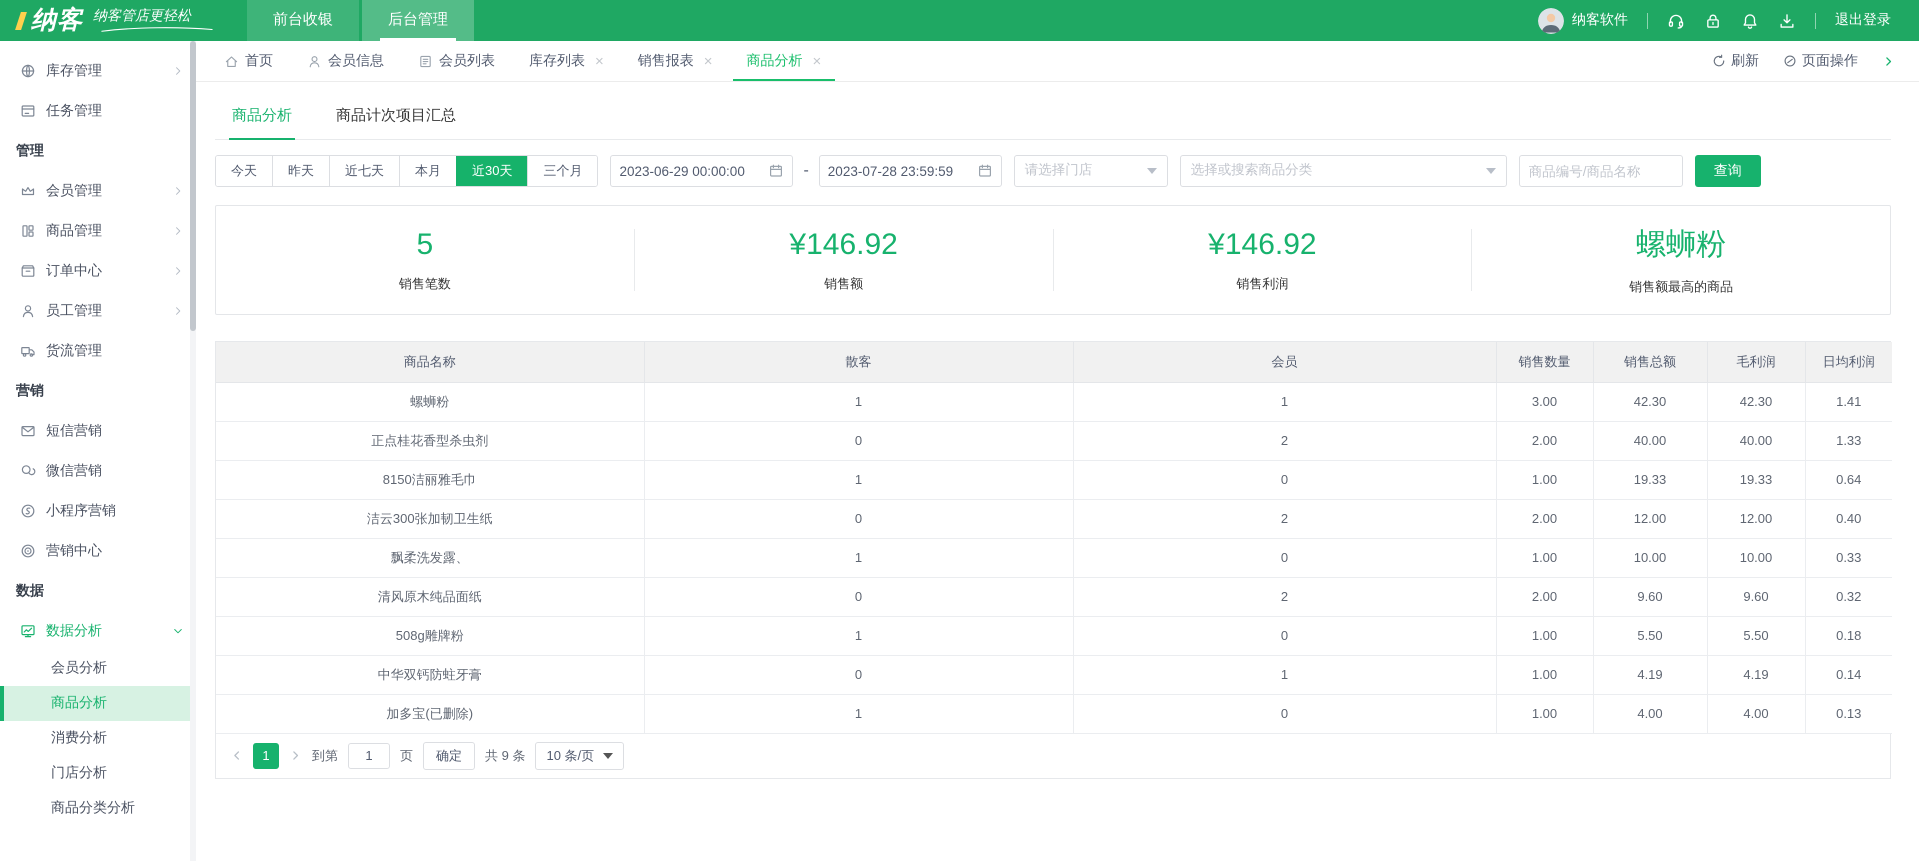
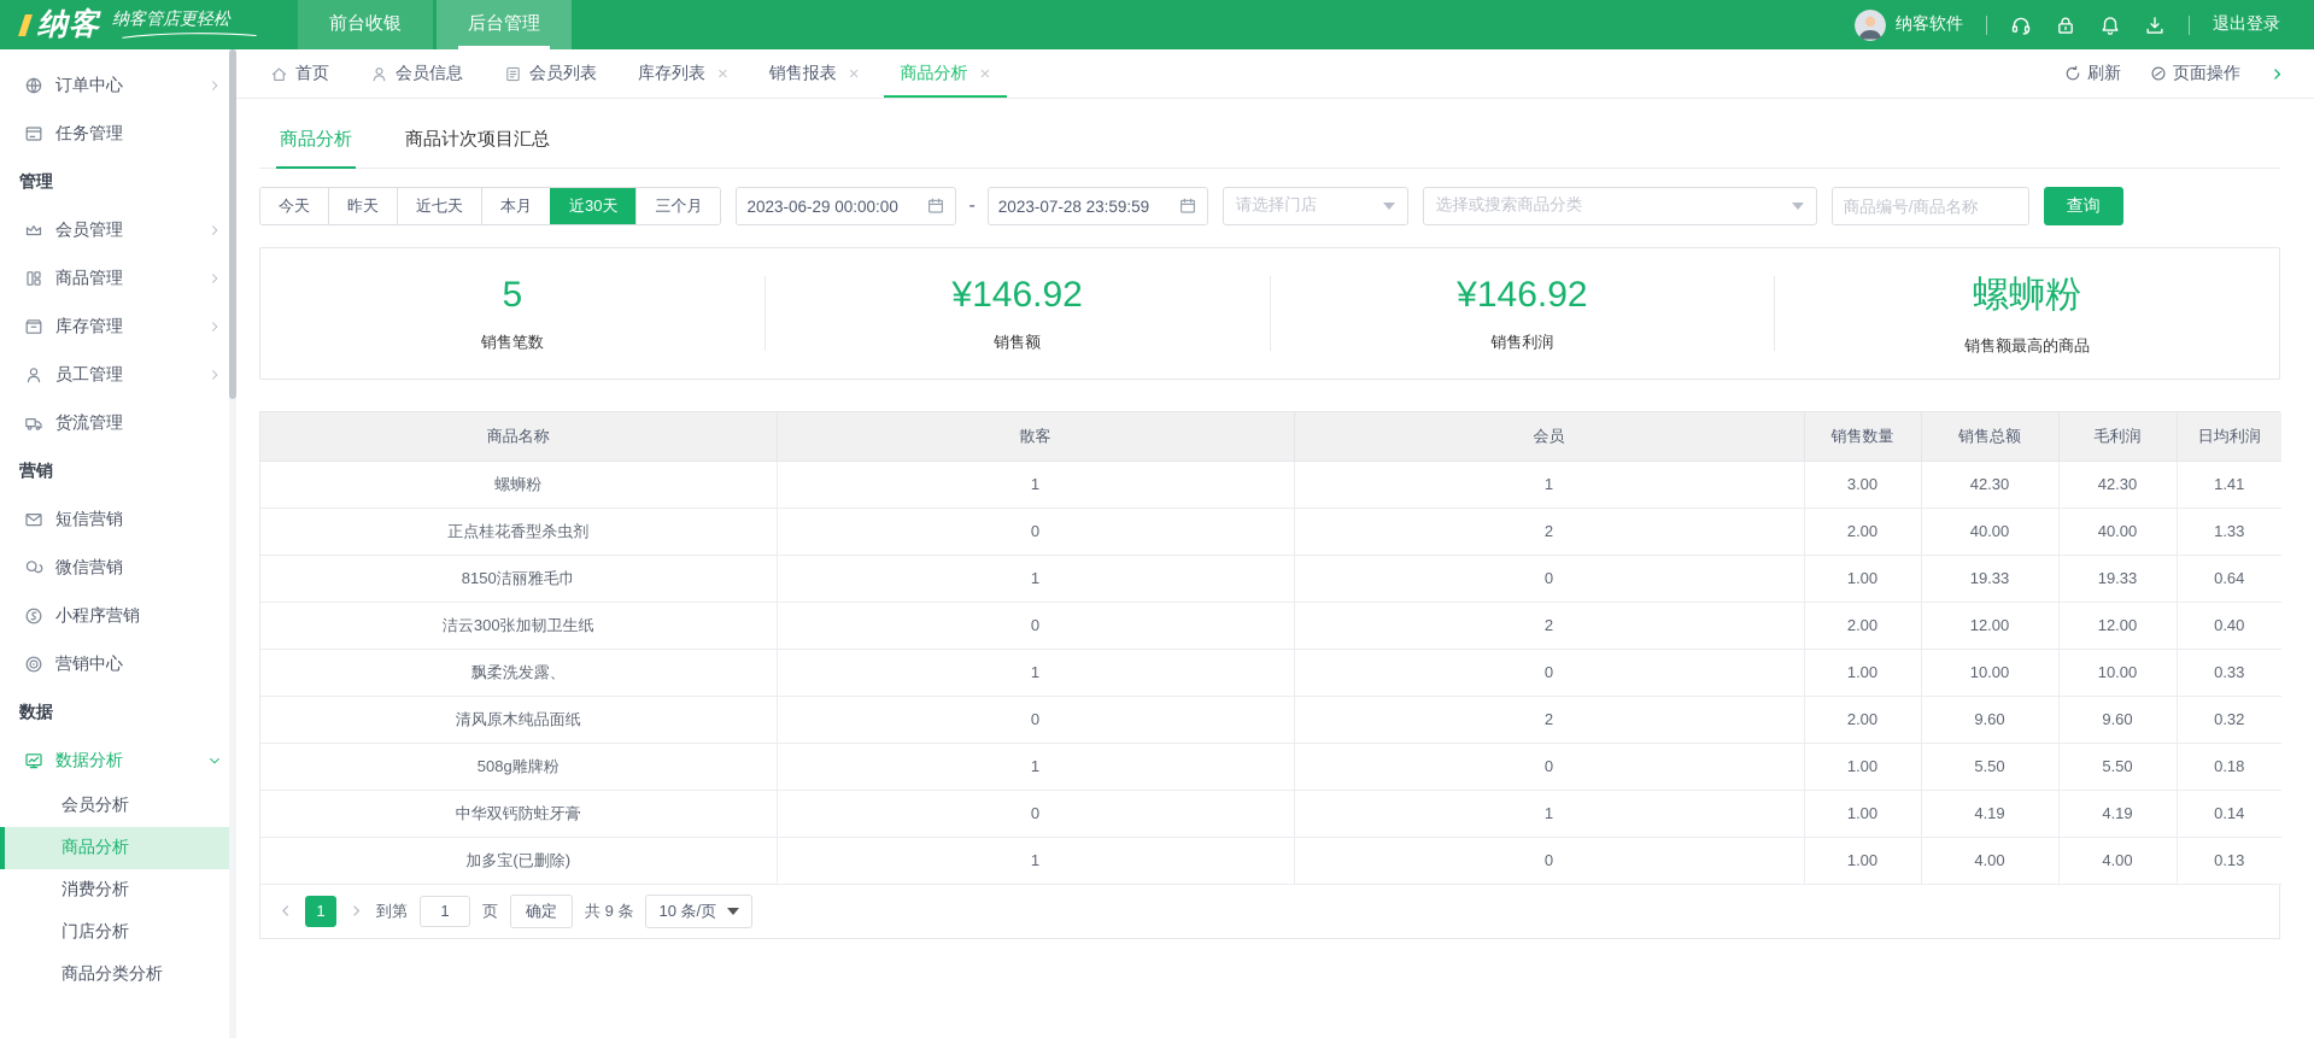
  纳客
  纳客管店更轻松
  前台收银
  后台管理
  纳客软件
  退出登录
- 库存管理
+ 订单中心
  任务管理
  管理
  会员管理
  商品管理
- 订单中心
+ 库存管理
  员工管理
  货流管理
  营销
  短信营销
  微信营销
  小程序营销
  营销中心
  数据
  数据分析
  会员分析
  商品分析
  消费分析
  门店分析
  商品分类分析
  首页
  会员信息
  会员列表
  库存列表
  ×
  销售报表
  ×
  商品分析
  ×
  刷新
  页面操作
  商品分析
  商品计次项目汇总
  今天
  昨天
  近七天
  本月
  近30天
  三个月
  2023-06-29 00:00:00
  -
  2023-07-28 23:59:59
  请选择门店
  选择或搜索商品分类
  商品编号/商品名称
  查询
  5
  销售笔数
  ¥146.92
  销售额
  ¥146.92
  销售利润
  螺蛳粉
  销售额最高的商品
  商品名称	散客	会员	销售数量	销售总额	毛利润	日均利润
  螺蛳粉	1	1	3.00	42.30	42.30	1.41
  正点桂花香型杀虫剂	0	2	2.00	40.00	40.00	1.33
  8150洁丽雅毛巾	1	0	1.00	19.33	19.33	0.64
  洁云300张加韧卫生纸	0	2	2.00	12.00	12.00	0.40
  飘柔洗发露、	1	0	1.00	10.00	10.00	0.33
  清风原木纯品面纸	0	2	2.00	9.60	9.60	0.32
  508g雕牌粉	1	0	1.00	5.50	5.50	0.18
  中华双钙防蛀牙膏	0	1	1.00	4.19	4.19	0.14
  加多宝(已删除)	1	0	1.00	4.00	4.00	0.13
  1
  到第
  1
  页
  确定
  共 9 条
  10 条/页
